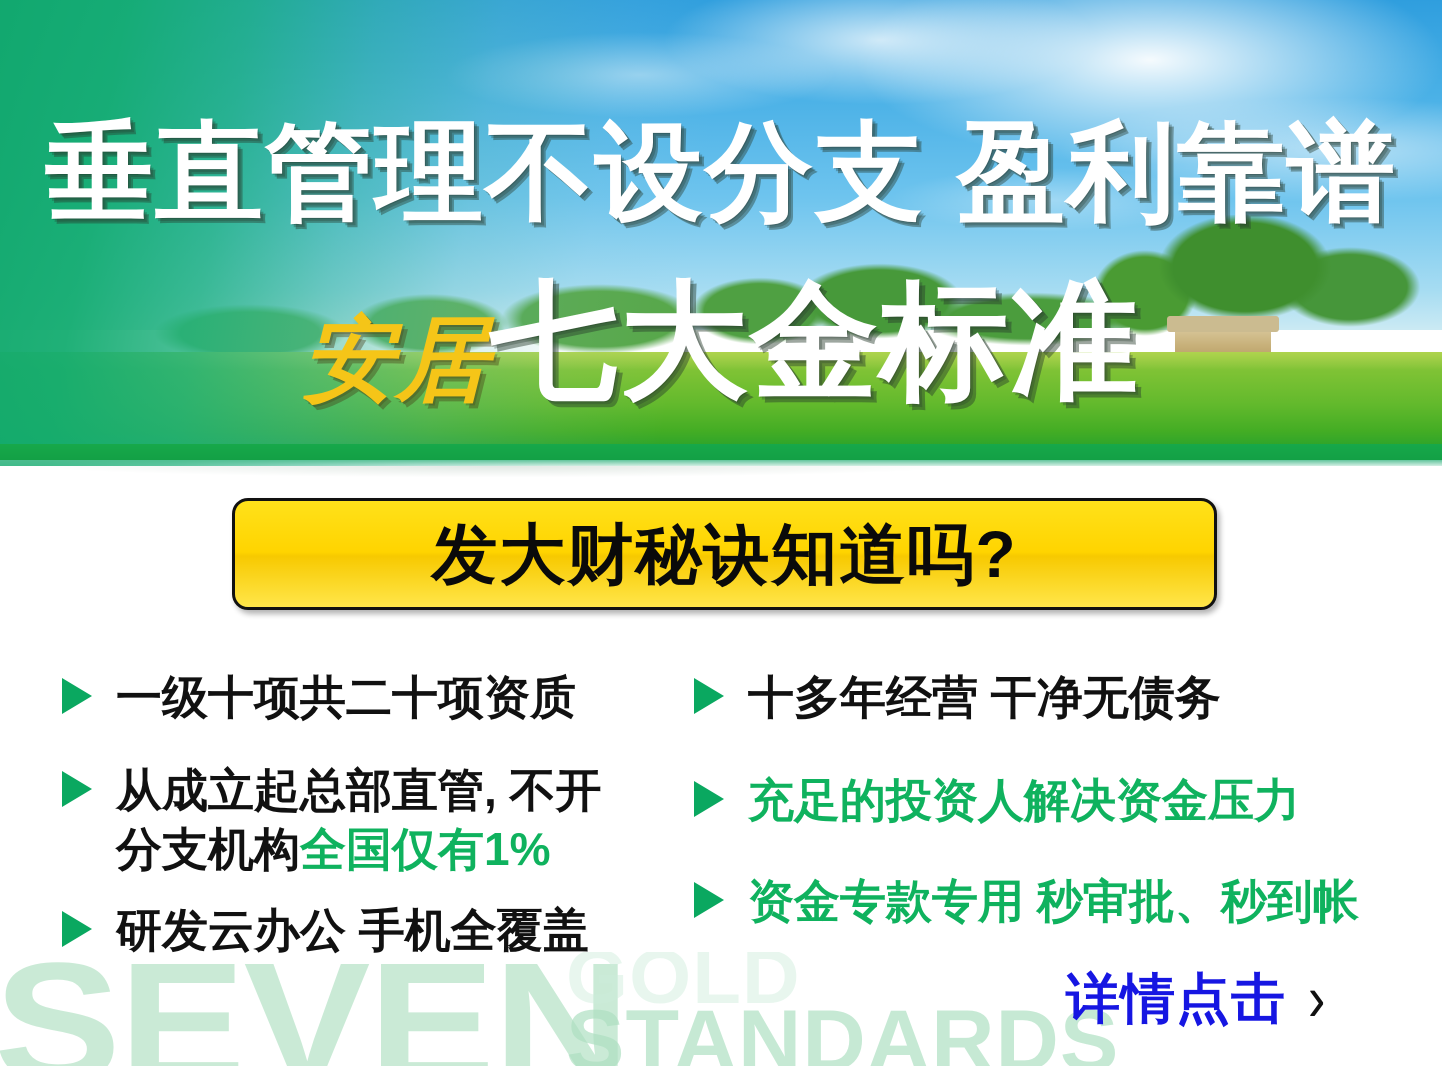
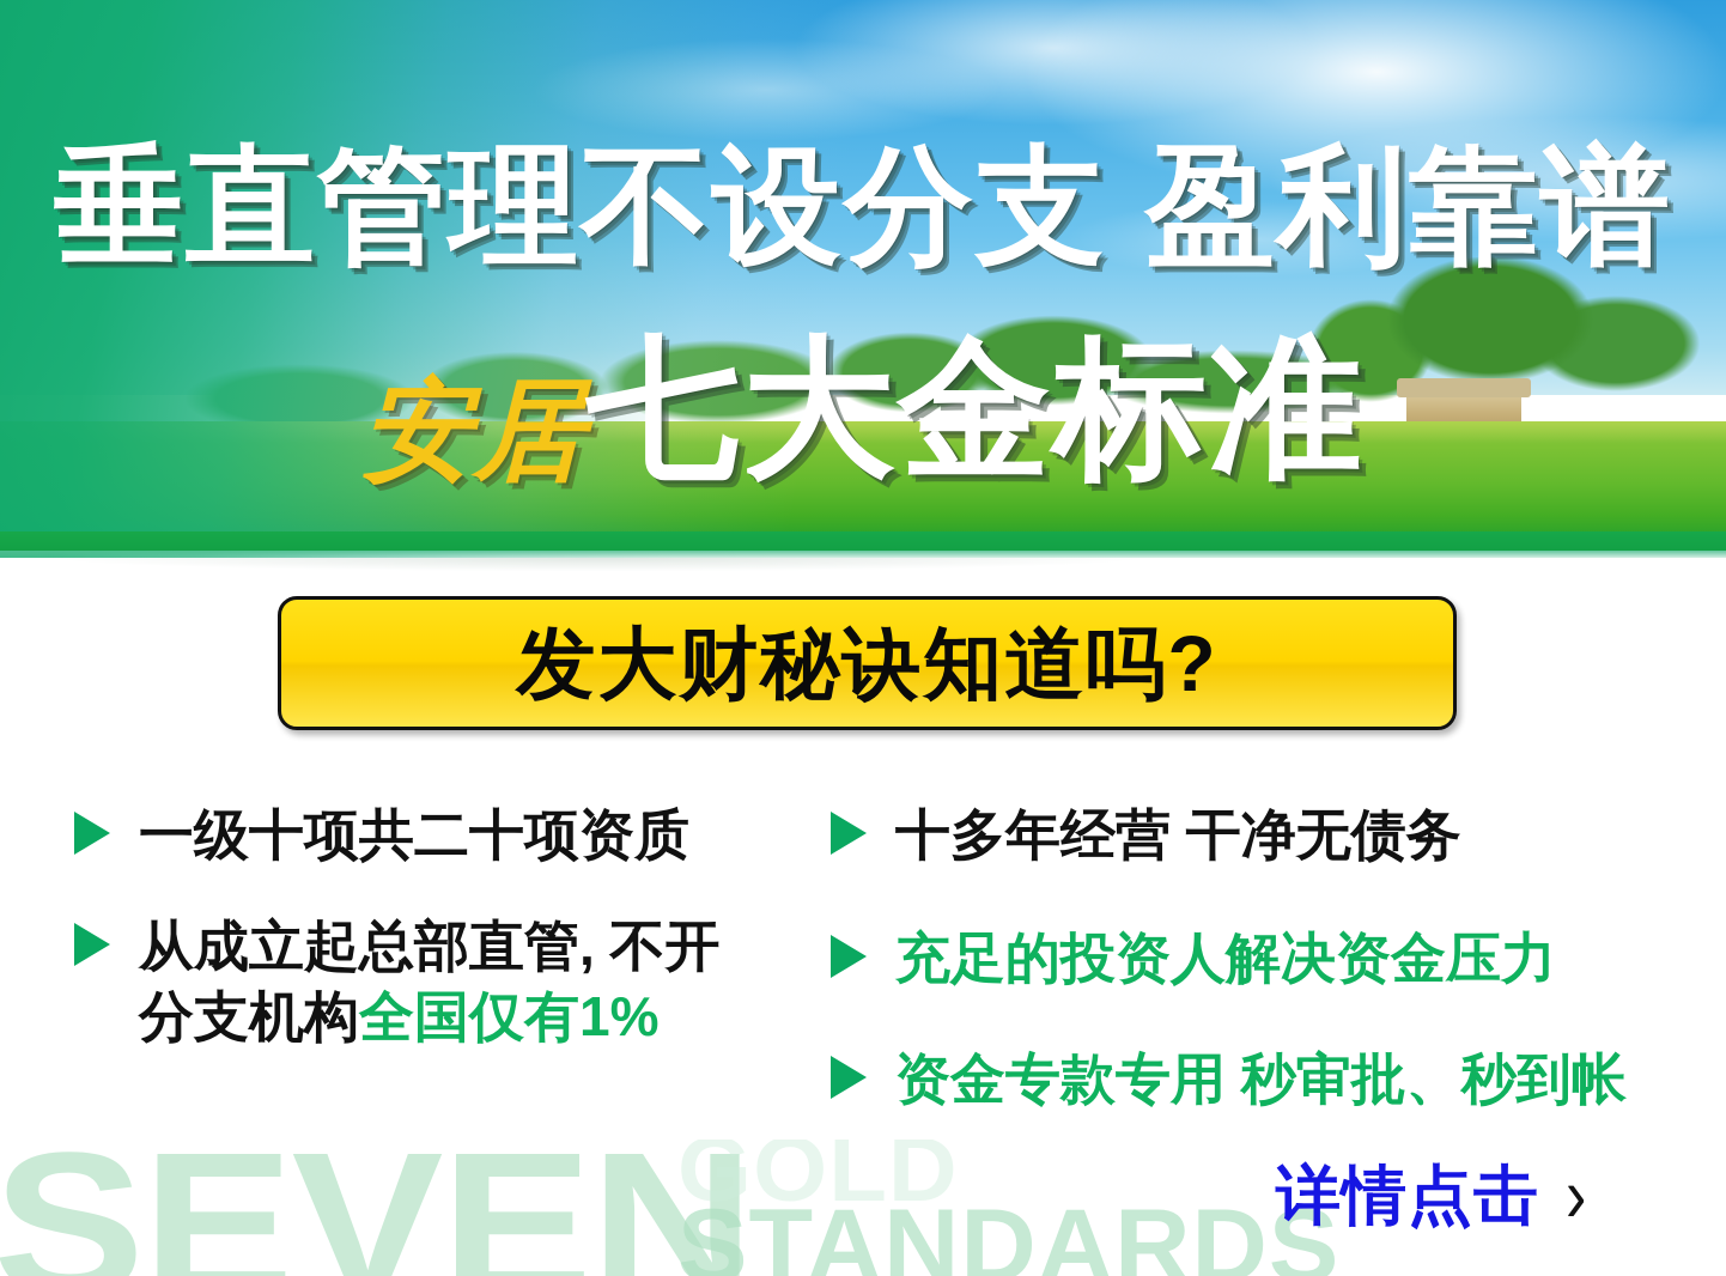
  垂直管理不设分支 盈利靠谱
  安居七大金标准
  发大财秘诀知道吗?
  SEVEN
  GOLD
  STANDARDS
  一级十项共二十项资质
  从成立起总部直管, 不开
  分支机构全国仅有1%
- 研发云办公 手机全覆盖
  十多年经营 干净无债务
  充足的投资人解决资金压力
  资金专款专用 秒审批、秒到帐
  详情点击
  ›
